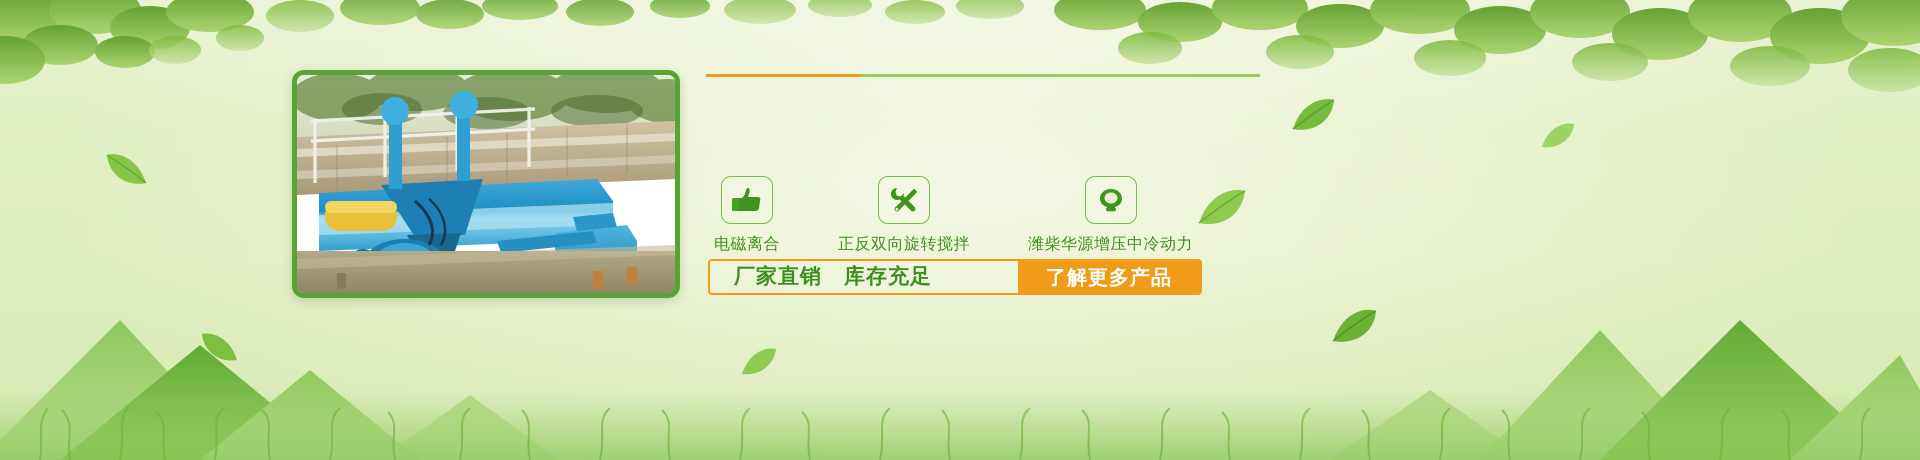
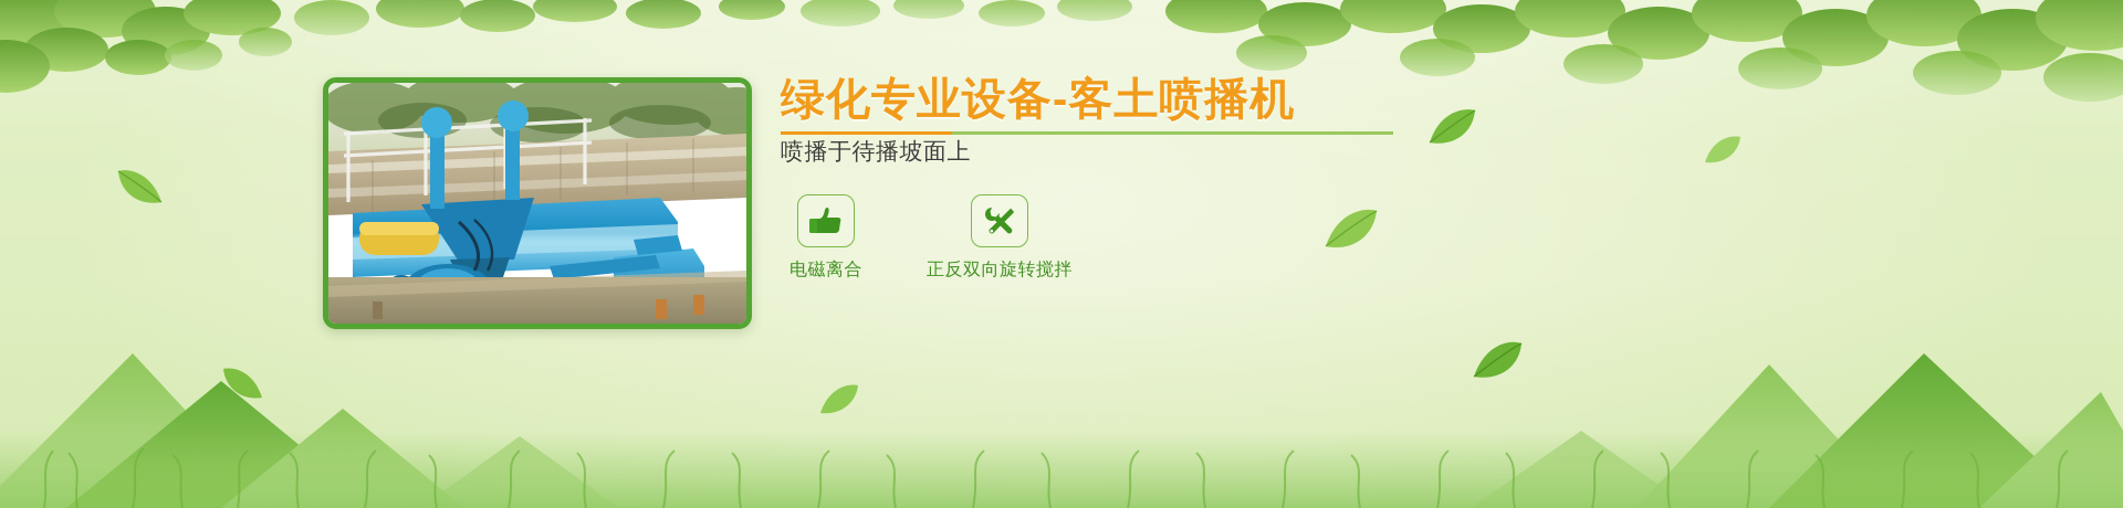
+ 绿化专业设备-客土喷播机
+ 喷播于待播坡面上
  电磁离合
  正反双向旋转搅拌
- 潍柴华源增压中冷动力
- 厂家直销
- 库存充足
- 了解更多产品
